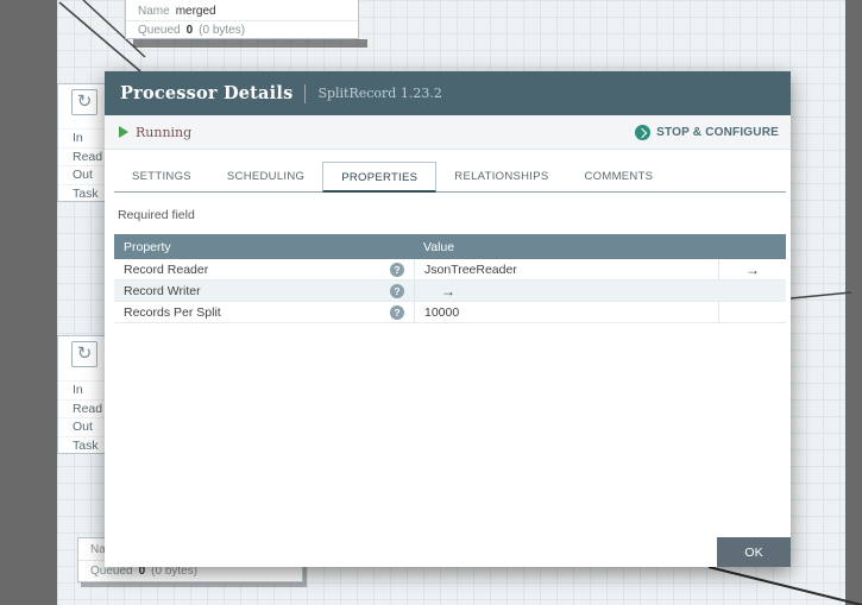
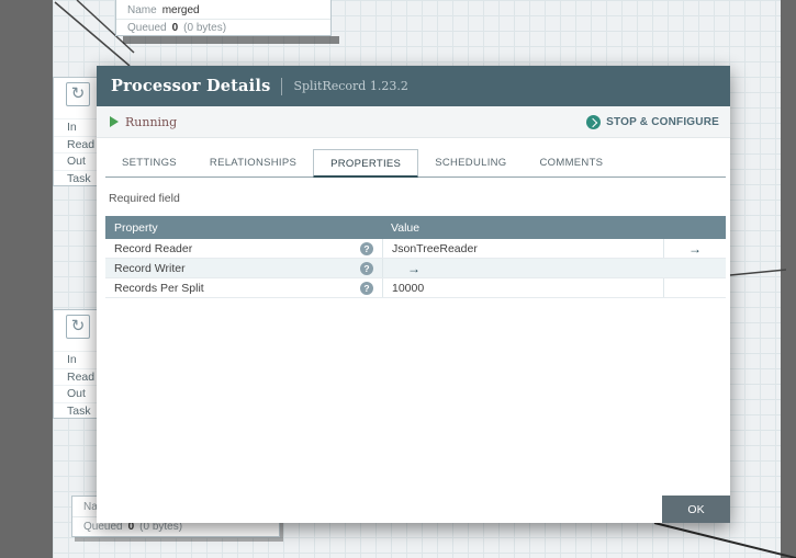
  Name
  merged
  Queued
  0
  (0 bytes)
  ↻
  In
  Read
  Out
  Task
  ↻
  In
  Read
  Out
  Task
  Queued
  0
  (0 bytes)
  Processor Details
  SplitRecord 1.23.2
  Running
  STOP & CONFIGURE
  SETTINGS
- SCHEDULING
+ RELATIONSHIPS
  PROPERTIES
- RELATIONSHIPS
+ SCHEDULING
  COMMENTS
  Required field
  Property
  Value
  Record Reader
  ?
  JsonTreeReader
  →
  Record Writer
  ?
  →
  Records Per Split
  ?
  10000
  OK
